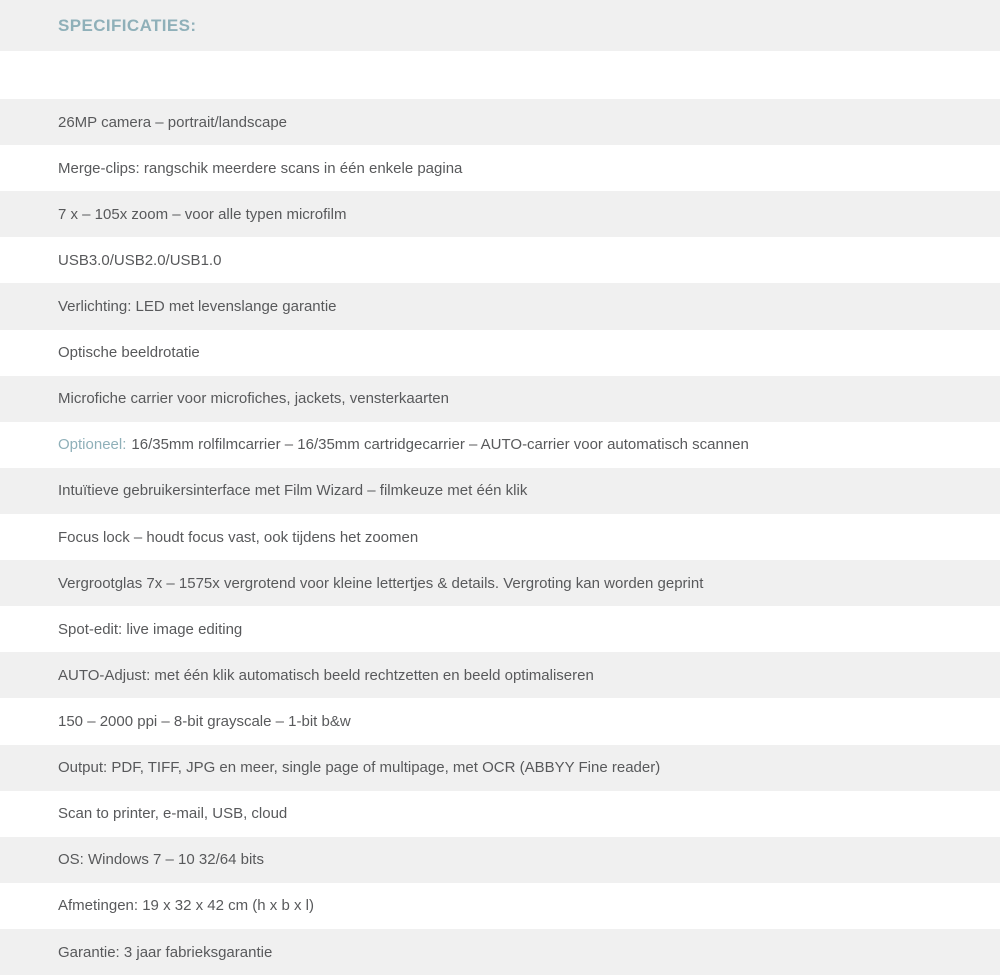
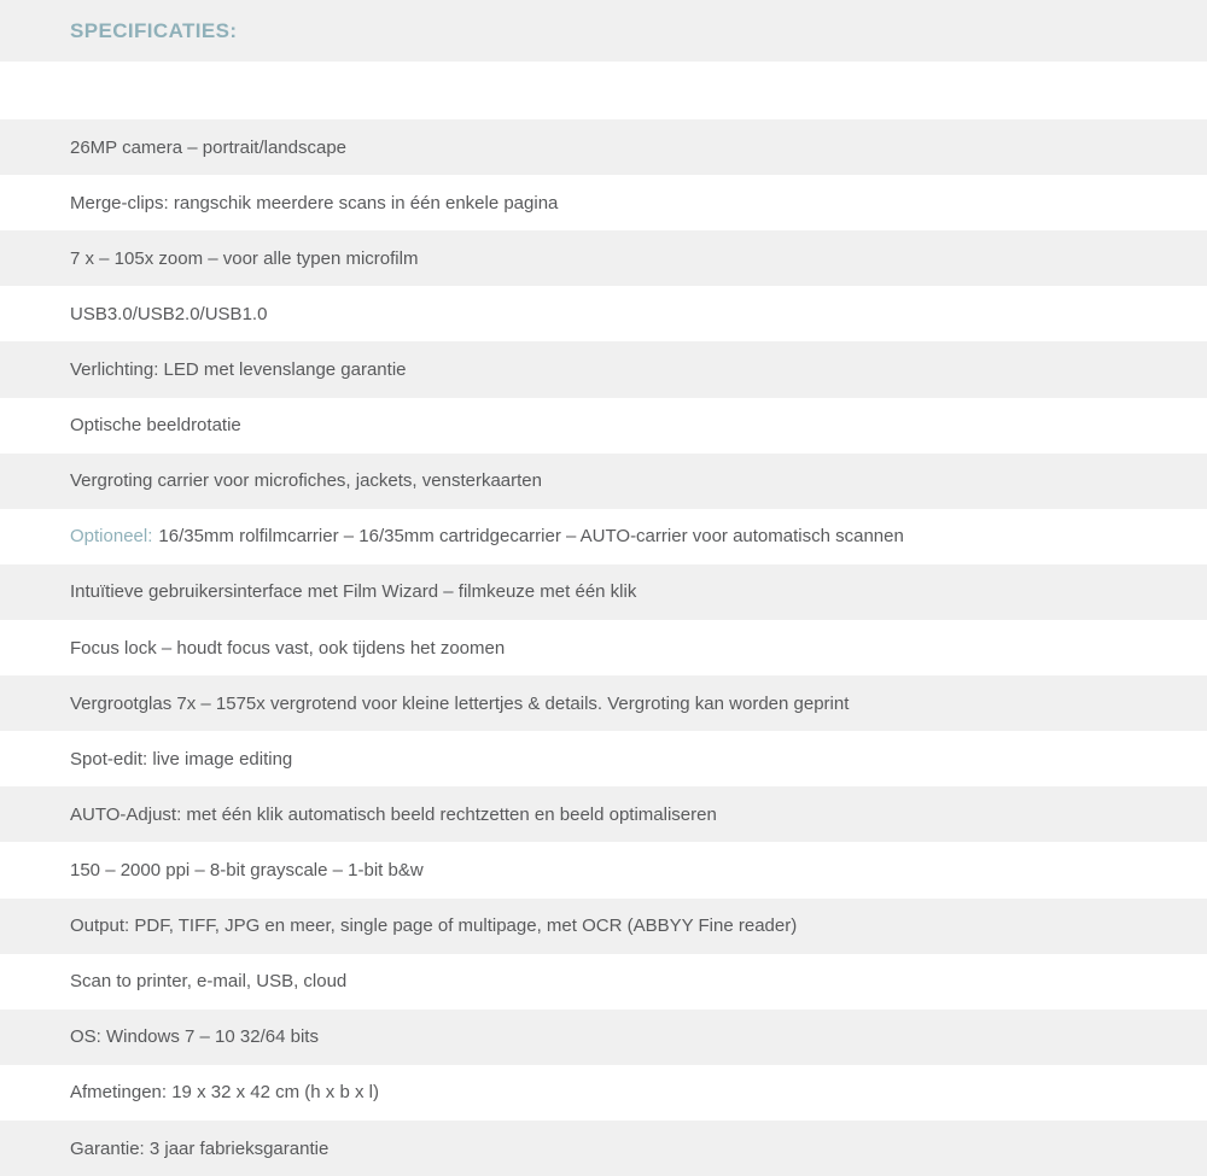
  SPECIFICATIES:
  26MP camera – portrait/landscape
  Merge-clips: rangschik meerdere scans in één enkele pagina
  7 x – 105x zoom – voor alle typen microfilm
  USB3.0/USB2.0/USB1.0
  Verlichting: LED met levenslange garantie
  Optische beeldrotatie
- Microfiche carrier voor microfiches, jackets, vensterkaarten
+ Vergroting carrier voor microfiches, jackets, vensterkaarten
  Optioneel:
  16/35mm rolfilmcarrier – 16/35mm cartridgecarrier – AUTO-carrier voor automatisch scannen
  Intuïtieve gebruikersinterface met Film Wizard – filmkeuze met één klik
  Focus lock – houdt focus vast, ook tijdens het zoomen
  Vergrootglas 7x – 1575x vergrotend voor kleine lettertjes & details. Vergroting kan worden geprint
  Spot-edit: live image editing
  AUTO-Adjust: met één klik automatisch beeld rechtzetten en beeld optimaliseren
  150 – 2000 ppi – 8-bit grayscale – 1-bit b&w
  Output: PDF, TIFF, JPG en meer, single page of multipage, met OCR (ABBYY Fine reader)
  Scan to printer, e-mail, USB, cloud
  OS: Windows 7 – 10 32/64 bits
  Afmetingen: 19 x 32 x 42 cm (h x b x l)
  Garantie: 3 jaar fabrieksgarantie
